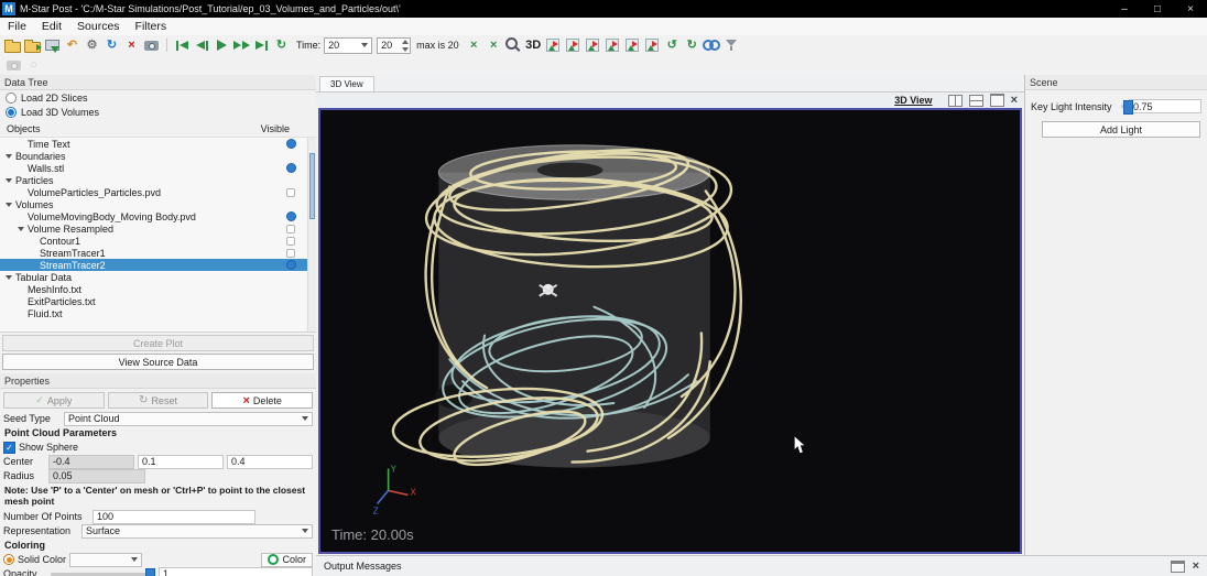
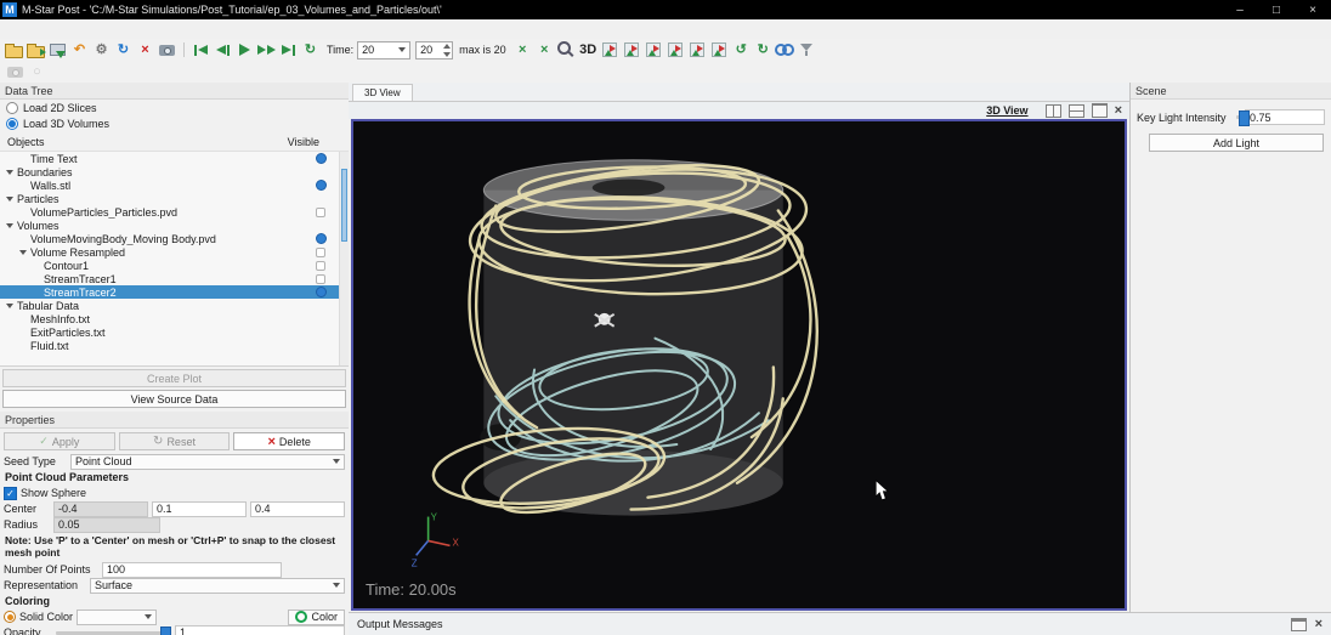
  M
  M-Star Post - 'C:/M-Star Simulations/Post_Tutorial/ep_03_Volumes_and_Particles/out\'
  –
  □
  ×
- File
- Edit
- Sources
- Filters
  ↶
  ⚙
  ↻
  ×
  ↻
  Time:
  20
  20
  max is 20
  ×
  ×
  3D
  ↺
  ↻
  ○
  Data Tree
  Load 2D Slices
  Load 3D Volumes
  Objects
  Visible
  Time Text
  Boundaries
  Walls.stl
  Particles
  VolumeParticles_Particles.pvd
  Volumes
  VolumeMovingBody_Moving Body.pvd
  Volume Resampled
  Contour1
  StreamTracer1
  StreamTracer2
  Tabular Data
  MeshInfo.txt
  ExitParticles.txt
  Fluid.txt
  Create Plot
  View Source Data
  Properties
  Apply
  Reset
  Delete
  Seed Type
  Point Cloud
  Point Cloud Parameters
  ✓
  Show Sphere
  Center
  -0.4
  0.1
  0.4
  Radius
  0.05
- Note: Use 'P' to a 'Center' on mesh or 'Ctrl+P' to point to the closest mesh point
+ Note: Use 'P' to a 'Center' on mesh or 'Ctrl+P' to snap to the closest mesh point
  Number Of Points
  100
  Representation
  Surface
  Coloring
  Solid Color
  Color
  Opacity
  1
  3D View
  3D View
  ×
  Y
  X
  Z
  Time: 20.00s
  Scene
  Key Light Intensity
  0.75
  Add Light
  Output Messages
  ×
